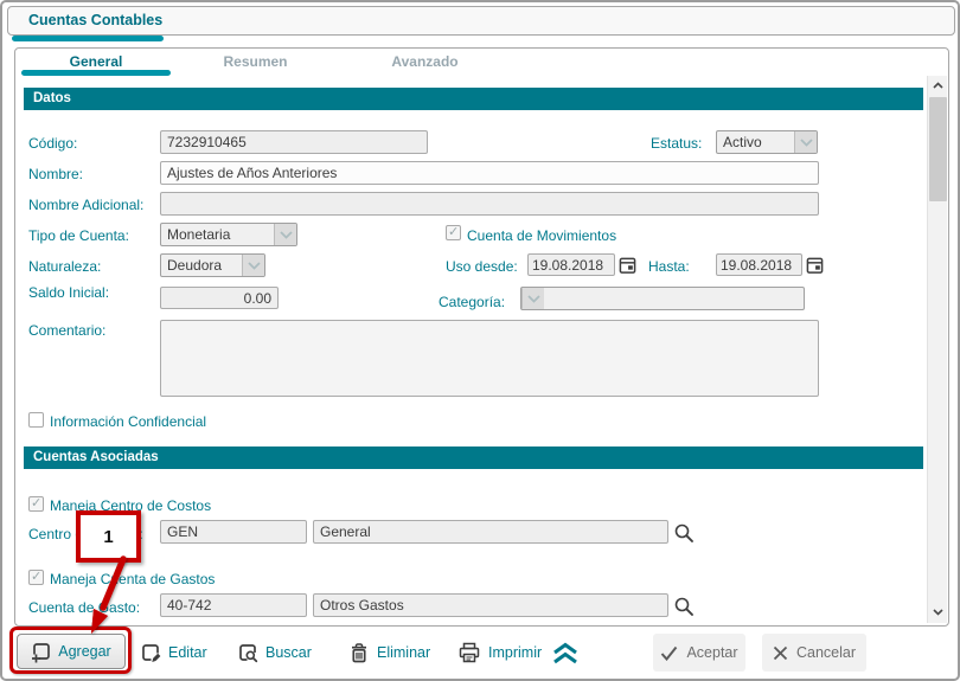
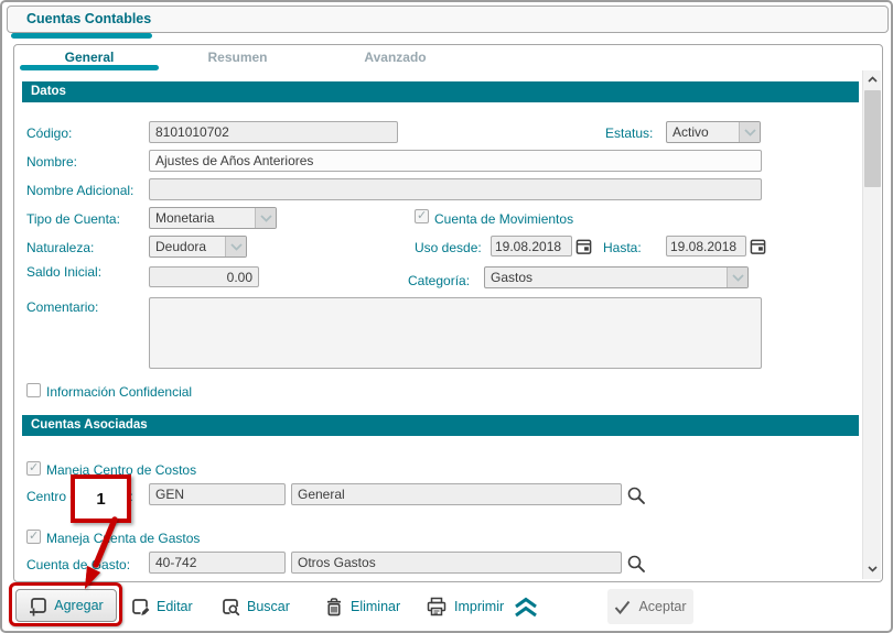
  Cuentas Contables
  General
  Resumen
  Avanzado
  Datos
  Código:
- 7232910465
+ 8101010702
  Estatus:
  Activo
  Nombre:
  Ajustes de Años Anteriores
  Nombre Adicional:
  Tipo de Cuenta:
  Monetaria
  Cuenta de Movimientos
  Naturaleza:
  Deudora
  Uso desde:
  19.08.2018
  Hasta:
  19.08.2018
  Saldo Inicial:
  0.00
  Categoría:
+ Gastos
  Comentario:
  Información Confidencial
  Cuentas Asociadas
  Maneja Centro de Costos
  GEN
  General
  Maneja Centa de Gastos
  Cuenta deasto:
  40-742
  Otros Gastos
  Agregar
  Editar
  Buscar
  Eliminar
  Imprimir
  Aceptar
- Cancelar
  1
